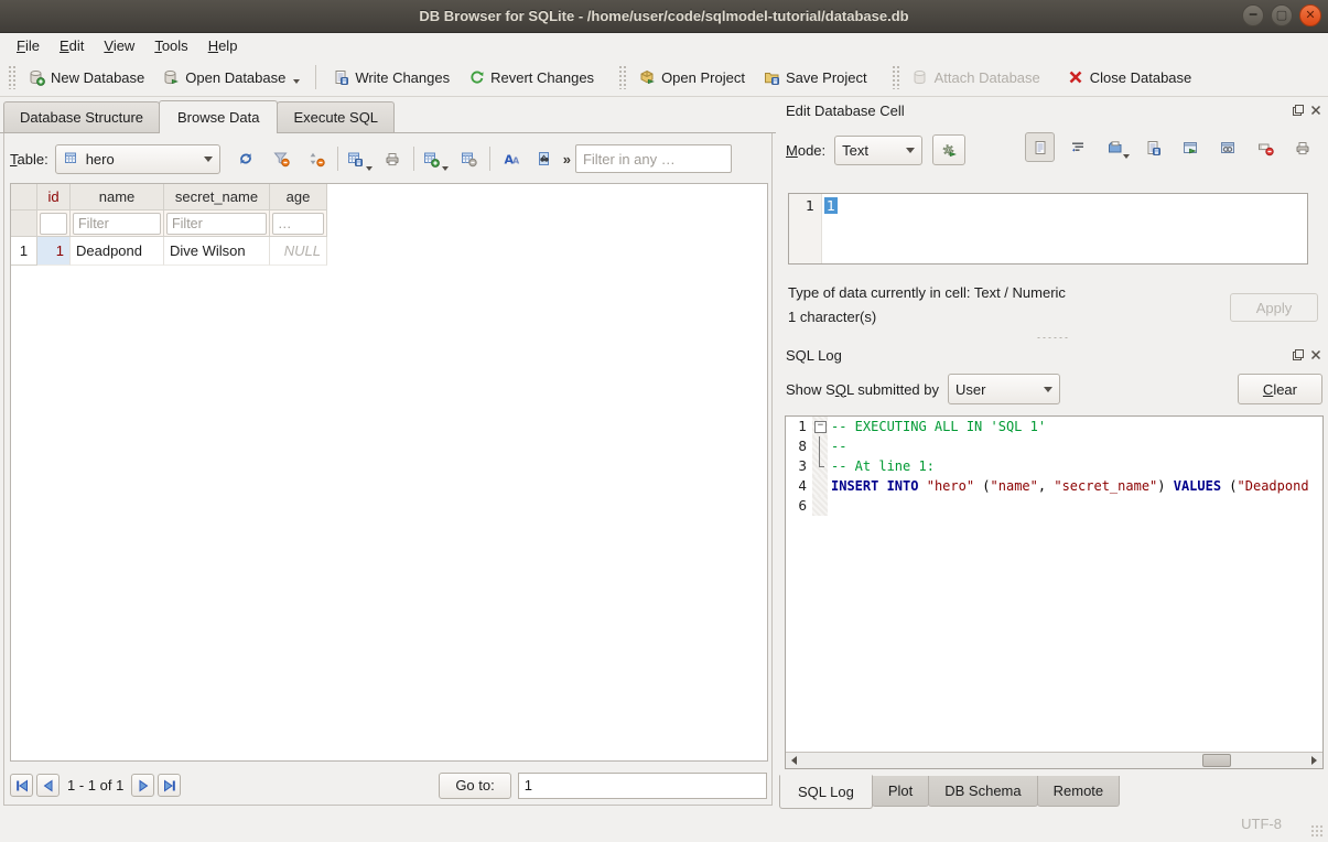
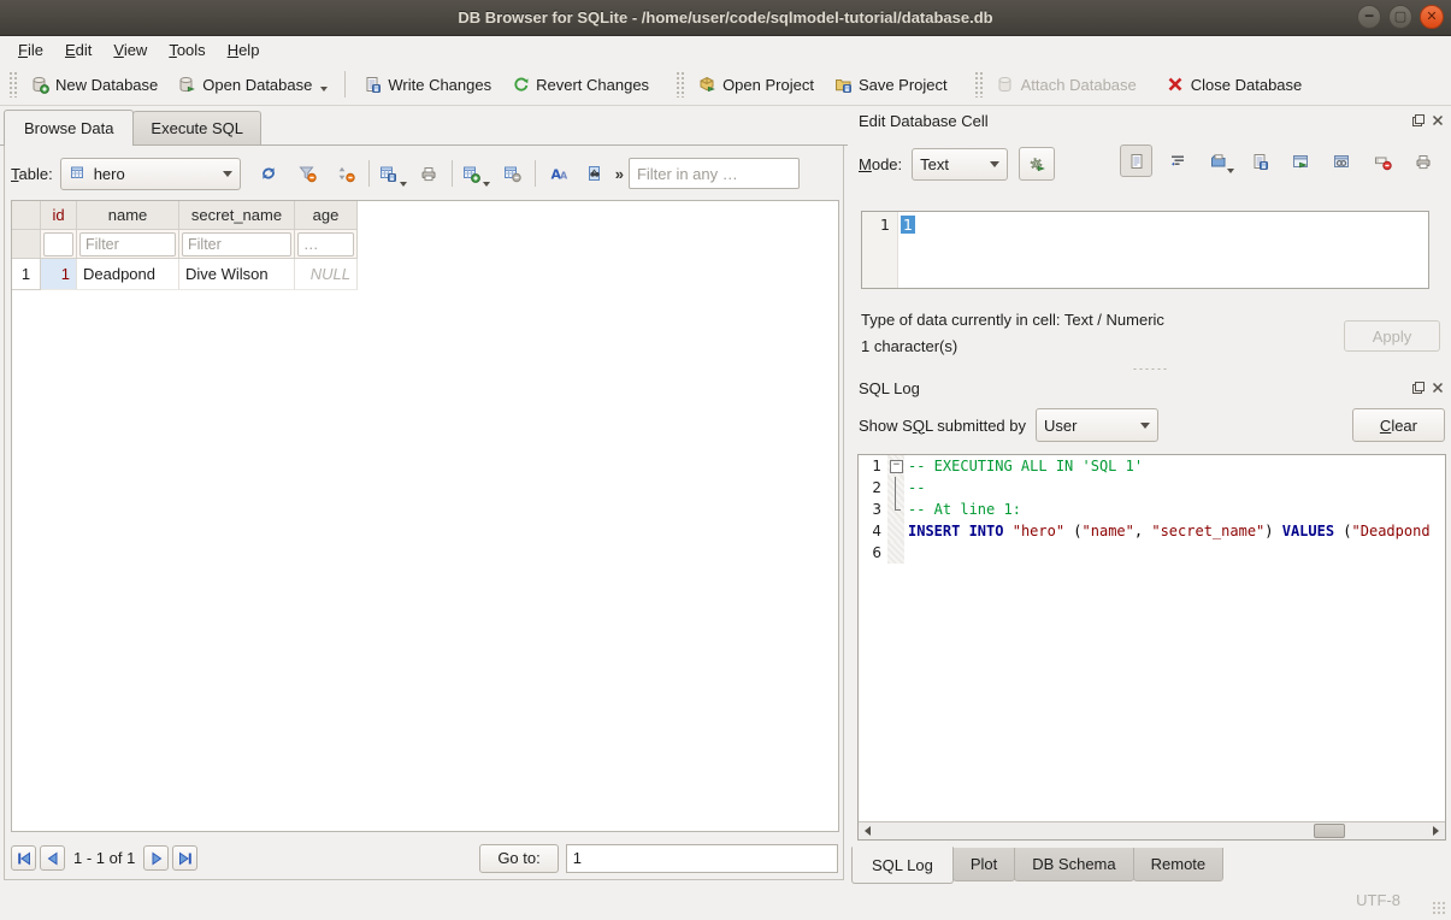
  DB Browser for SQLite - /home/user/code/sqlmodel-tutorial/database.db
  ━
  ▢
  ✕
  File
  Edit
  View
  Tools
  Help
  New Database
  Open Database
  Write Changes
  Revert Changes
  Open Project
  Save Project
  Attach Database
  Close Database
- Database Structure
  Browse Data
  Execute SQL
  Table:
  hero
  A
  A
  »
  Filter in any …
  id
  name
  secret_name
  age
  Filter
  Filter
  …
  1
  1
  Deadpond
  Dive Wilson
  NULL
  1 - 1 of 1
  Go to:
  1
  Edit Database Cell
  Mode:
  Text
  1
  1
  Type of data currently in cell: Text / Numeric
  1 character(s)
  Apply
  SQL Log
  Show SQL submitted by
  User
  C
  lear
  1
  -- EXECUTING ALL IN 'SQL 1'
- 8
+ 2
  --
  3
  -- At line 1:
  4
  INSERT INTO "hero" ("name", "secret_name") VALUES ("Deadpond
  6
  SQL Log
  Plot
  DB Schema
  Remote
  UTF-8
